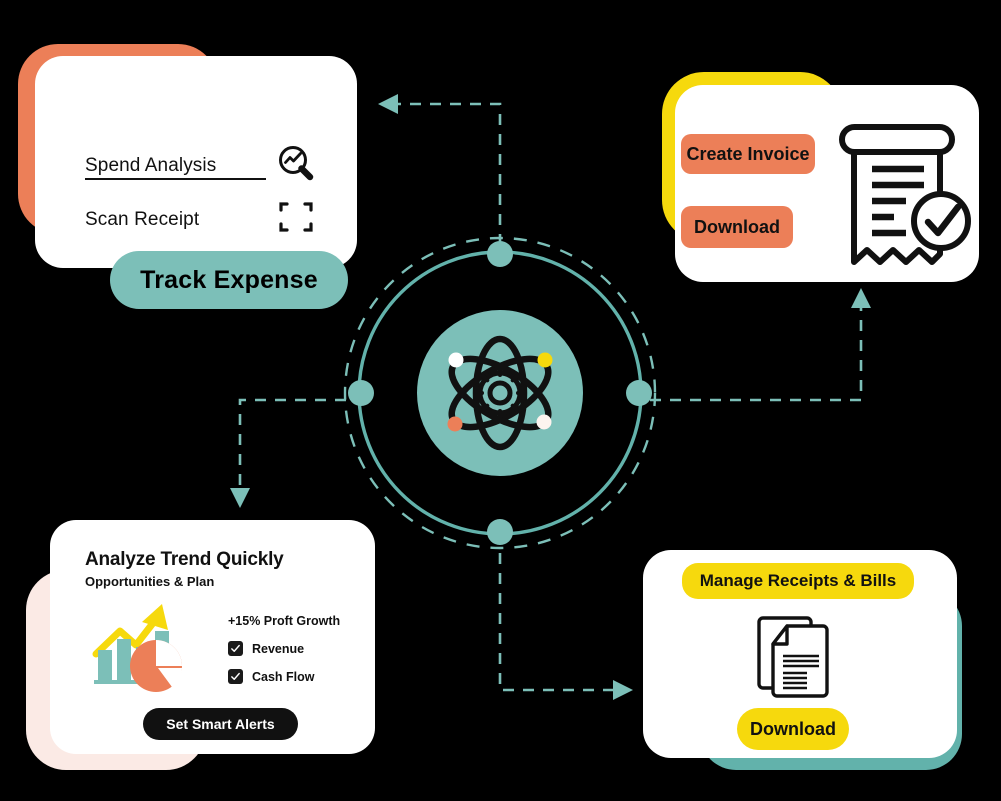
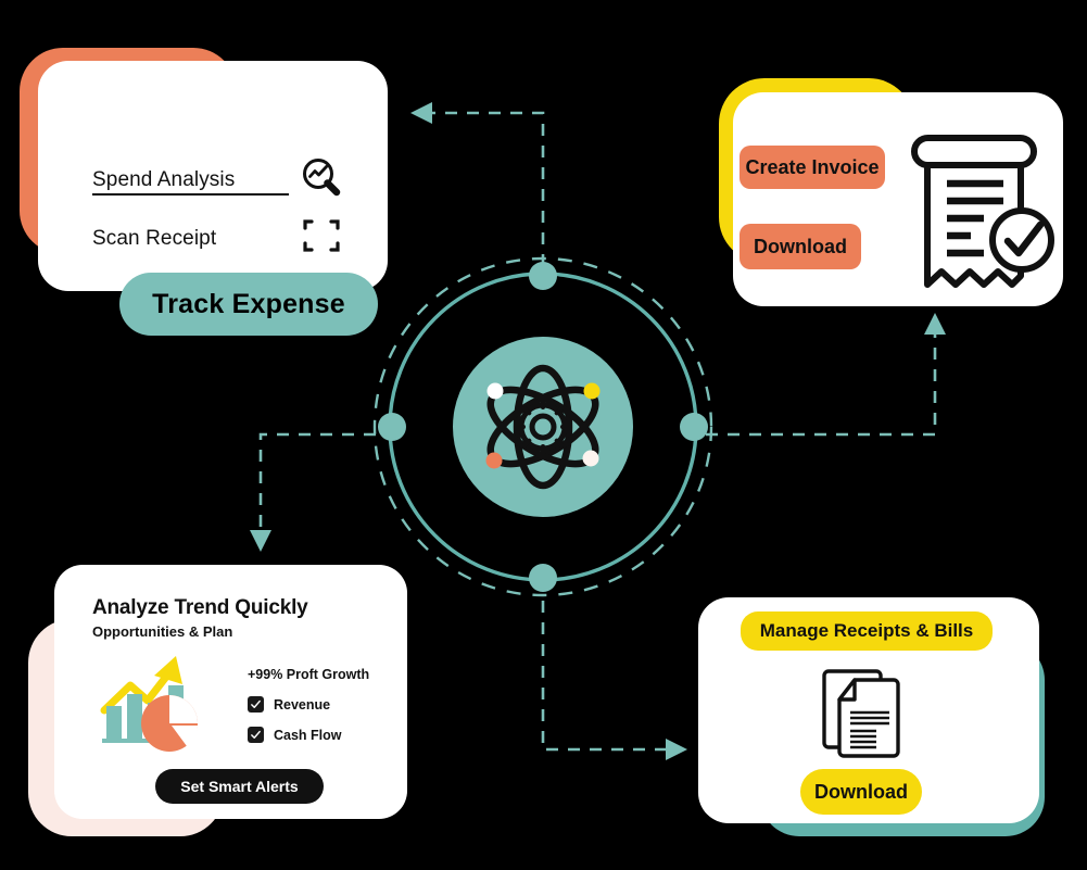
  Spend Analysis
  Scan Receipt
  Track Expense
  Create Invoice
  Download
  Analyze Trend Quickly
  Opportunities & Plan
- +15% Proft Growth
+ +99% Proft Growth
  Revenue
  Cash Flow
  Set Smart Alerts
  Manage Receipts & Bills
  Download
